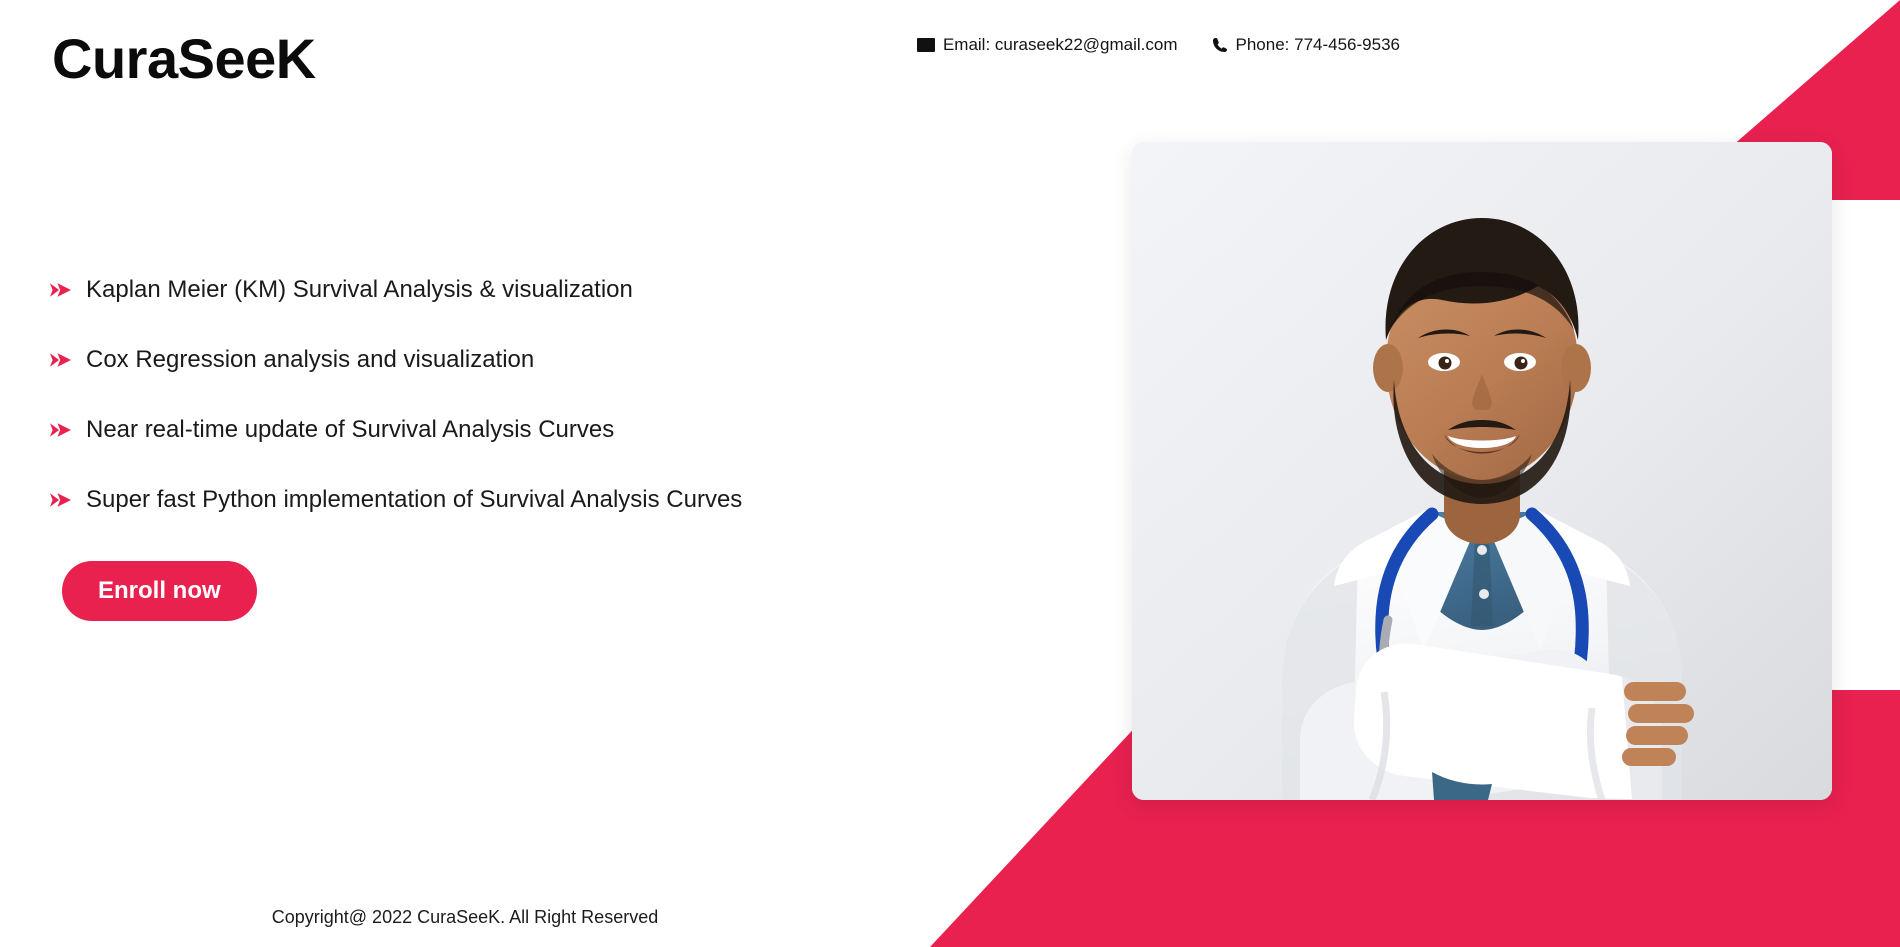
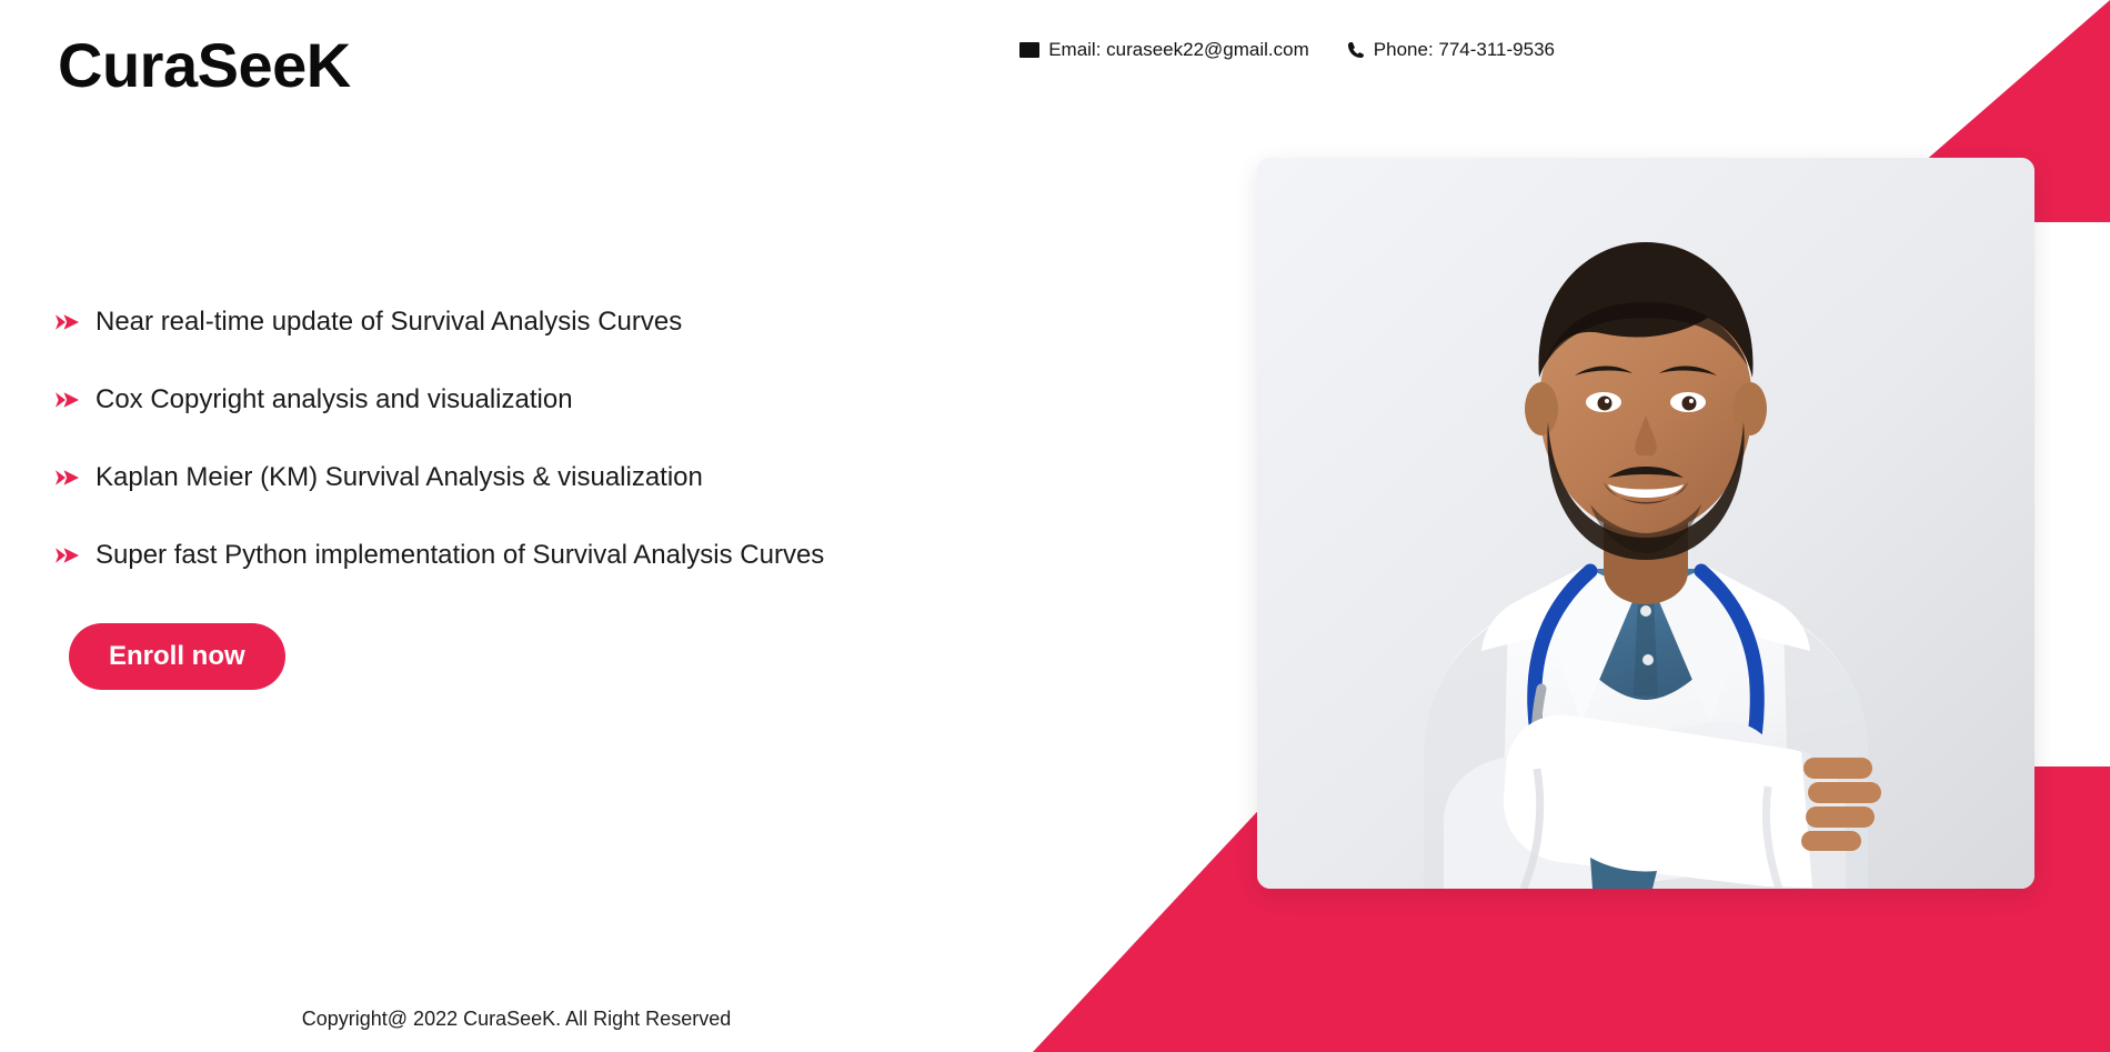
  CuraSeeK
  Email: curaseek22@gmail.com
- Phone: 774-456-9536
+ Phone: 774-311-9536
- Kaplan Meier (KM) Survival Analysis & visualization
+ Near real-time update of Survival Analysis Curves
- Cox Regression analysis and visualization
+ Cox Copyright analysis and visualization
- Near real-time update of Survival Analysis Curves
+ Kaplan Meier (KM) Survival Analysis & visualization
  Super fast Python implementation of Survival Analysis Curves
  Enroll now
  Copyright@ 2022 CuraSeeK. All Right Reserved
